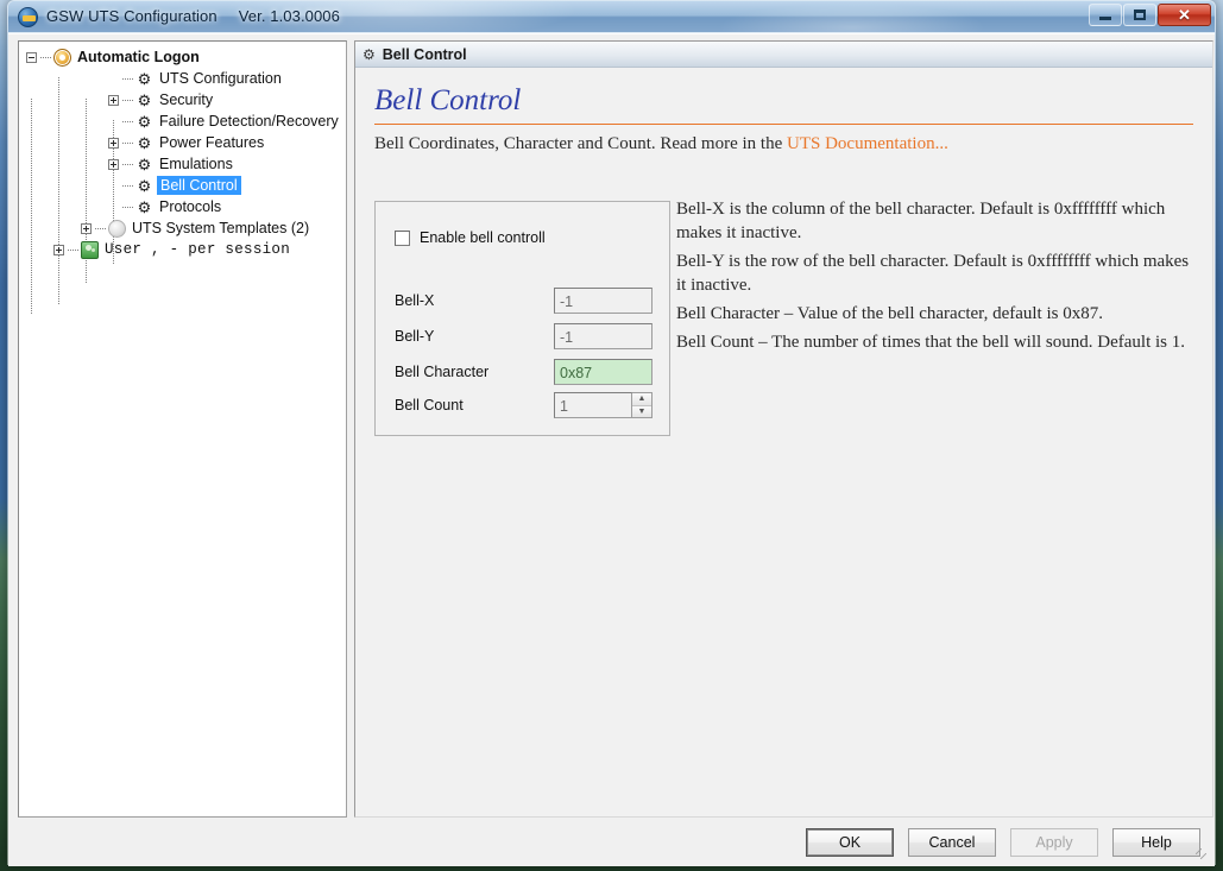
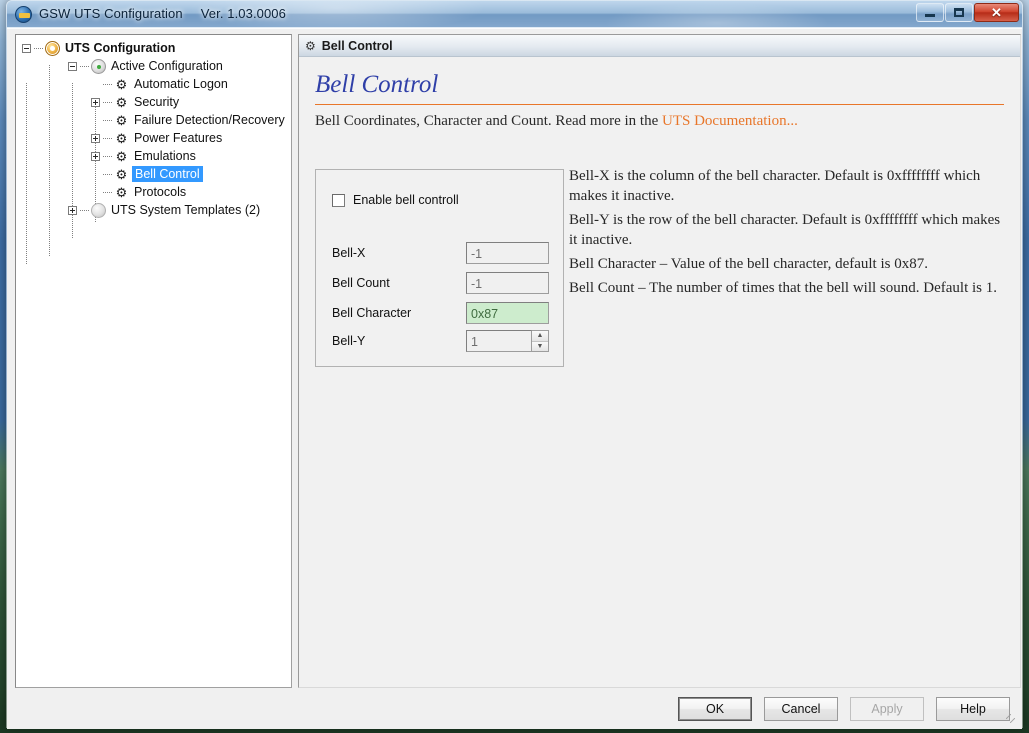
  GSW UTS Configuration Ver. 1.03.0006
  ✕
- Automatic Logon
+ UTS Configuration
+ Active Configuration
  ⚙
- UTS Configuration
+ Automatic Logon
  ⚙
  Security
  ⚙
  Failure Detection/Recovery
  ⚙
  Power Features
  ⚙
  Emulations
  ⚙
  Bell Control
  ⚙
  Protocols
  UTS System Templates (2)
- User , - per session
  ⚙
  Bell Control
  Bell Control
  Bell Coordinates, Character and Count. Read more in the UTS Documentation...
  Enable bell controll
  Bell-X
  -1
- Bell-Y
+ Bell Count
  -1
  Bell Character
  0x87
- Bell Count
+ Bell-Y
  1
  Bell-X is the column of the bell character. Default is 0xffffffff which makes it inactive.
  Bell-Y is the row of the bell character. Default is 0xffffffff which makes it inactive.
  Bell Character – Value of the bell character, default is 0x87.
  Bell Count – The number of times that the bell will sound. Default is 1.
  OK
  Cancel
  Apply
  Help
